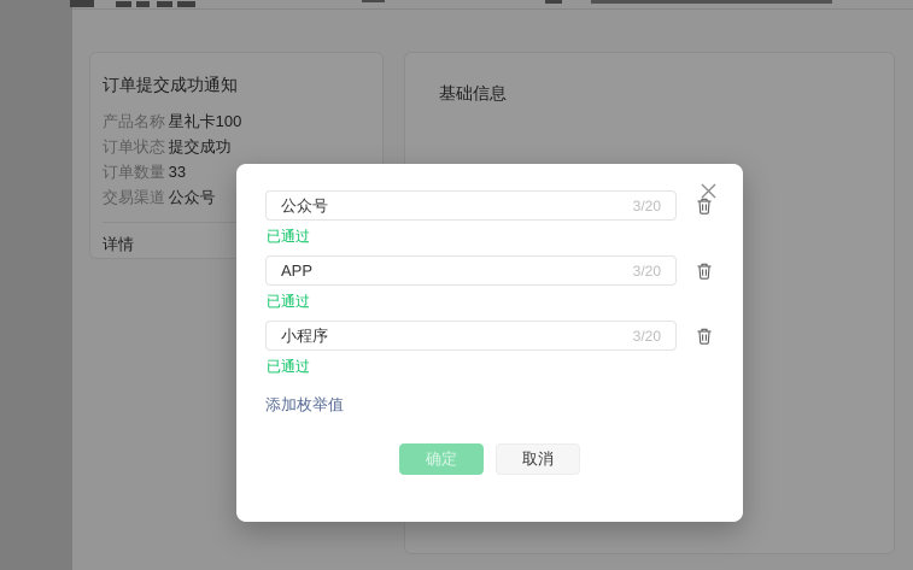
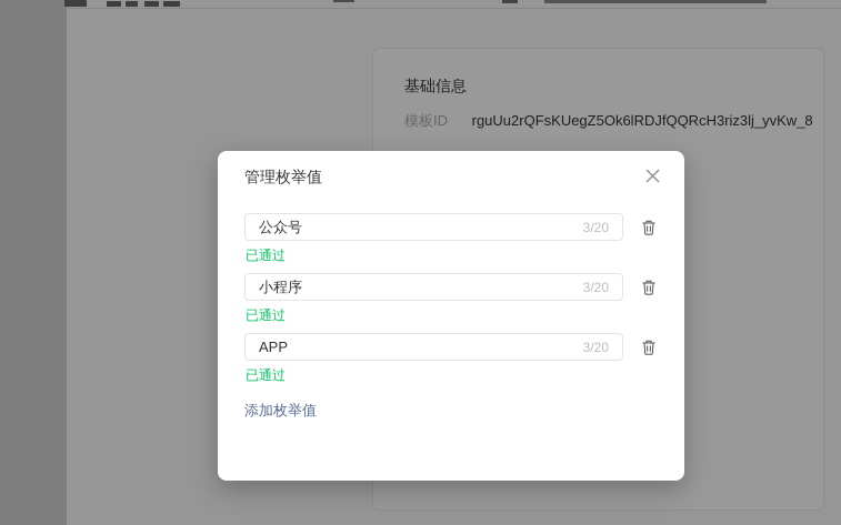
- 订单提交成功通知
- 产品名称 星礼卡100
- 订单状态 提交成功
- 订单数量 33
- 交易渠道 公众号
- 详情
  基础信息
+ 模板ID rguUu2rQFsKUegZ5Ok6lRDJfQQRcH3riz3lj_yvKw_8
+ 管理枚举值
  公众号
  3/20
  已通过
- APP
+ 小程序
  3/20
  已通过
- 小程序
+ APP
  3/20
  已通过
  添加枚举值
- 确定
- 取消
